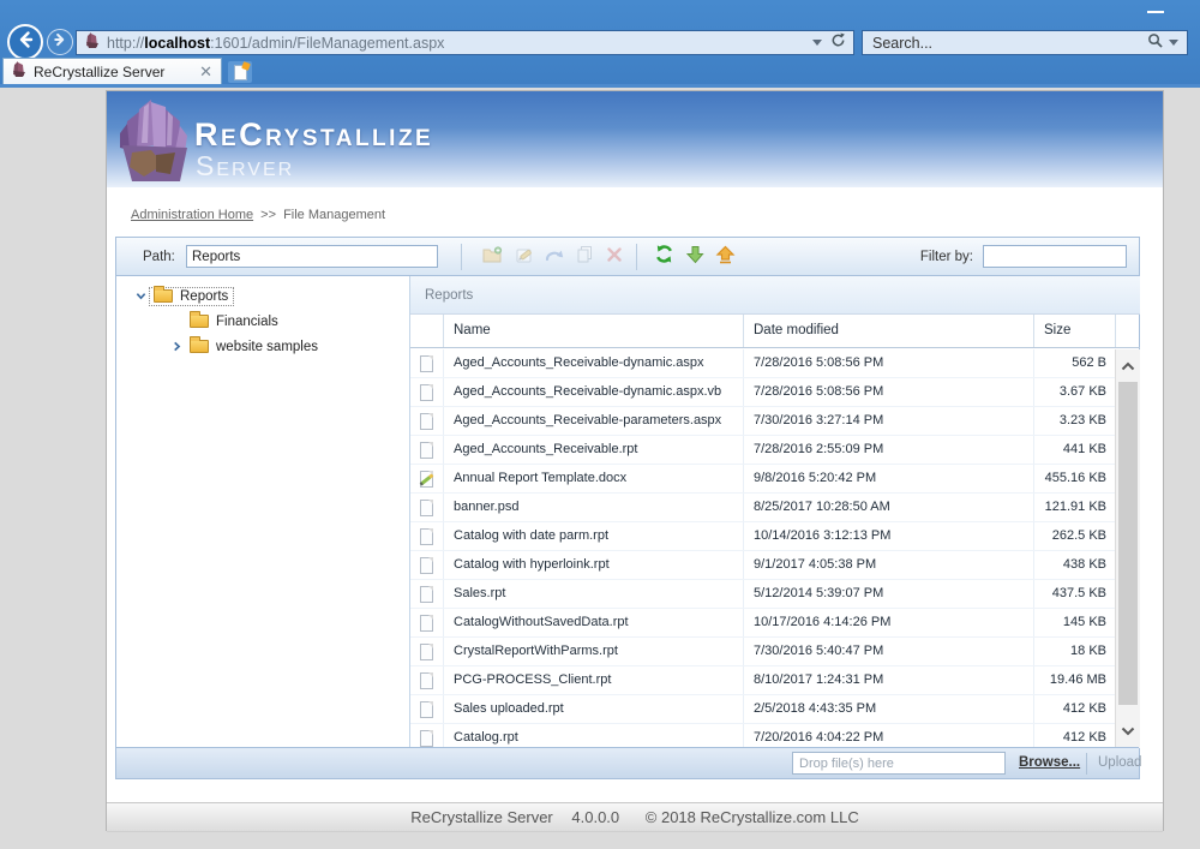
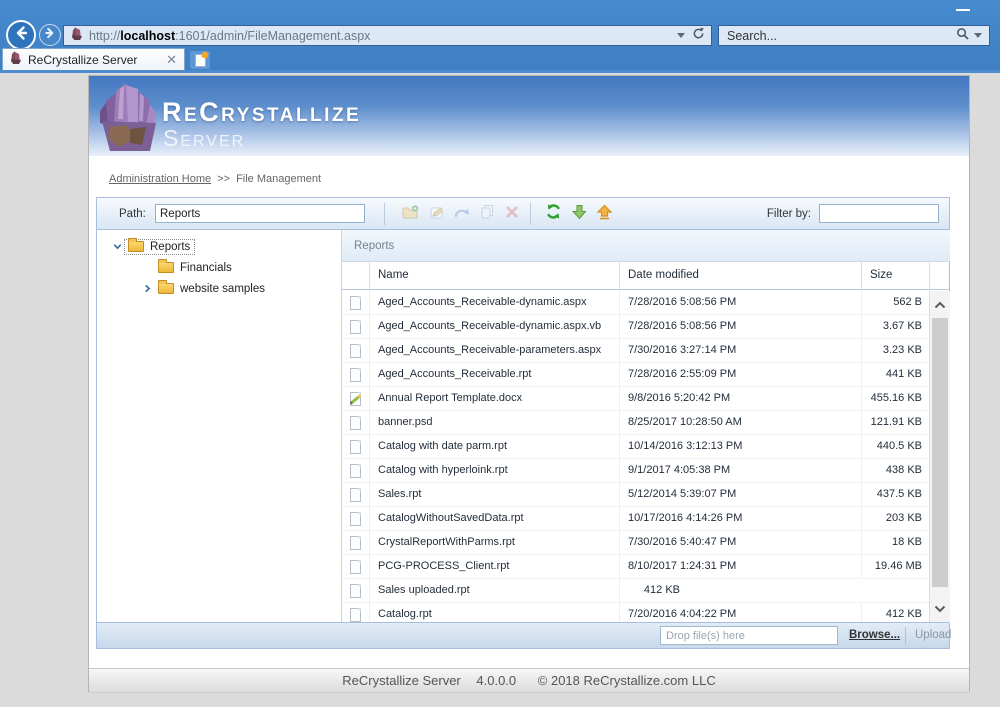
  http://localhost:1601/admin/FileManagement.aspx
  Search...
  ReCrystallize Server
  ✕
  ReCrystallize
  Server
  Administration Home >> File Management
  Path:
  Reports
  Filter by:
  Reports
  Financials
  website samples
  Reports
  Name
  Date modified
  Size
  Aged_Accounts_Receivable-dynamic.aspx
  7/28/2016 5:08:56 PM
  562 B
  Aged_Accounts_Receivable-dynamic.aspx.vb
  7/28/2016 5:08:56 PM
  3.67 KB
  Aged_Accounts_Receivable-parameters.aspx
  7/30/2016 3:27:14 PM
  3.23 KB
  Aged_Accounts_Receivable.rpt
  7/28/2016 2:55:09 PM
  441 KB
  Annual Report Template.docx
  9/8/2016 5:20:42 PM
  455.16 KB
  banner.psd
  8/25/2017 10:28:50 AM
  121.91 KB
  Catalog with date parm.rpt
  10/14/2016 3:12:13 PM
- 262.5 KB
+ 440.5 KB
  Catalog with hyperloink.rpt
  9/1/2017 4:05:38 PM
  438 KB
  Sales.rpt
  5/12/2014 5:39:07 PM
  437.5 KB
  CatalogWithoutSavedData.rpt
  10/17/2016 4:14:26 PM
- 145 KB
+ 203 KB
  CrystalReportWithParms.rpt
  7/30/2016 5:40:47 PM
  18 KB
  PCG-PROCESS_Client.rpt
  8/10/2017 1:24:31 PM
  19.46 MB
  Sales uploaded.rpt
- 2/5/2018 4:43:35 PM
  412 KB
  Catalog.rpt
  7/20/2016 4:04:22 PM
  412 KB
  Drop file(s) here
  Browse...
  Upload
  ReCrystallize Server 4.0.0.0 © 2018 ReCrystallize.com LLC
